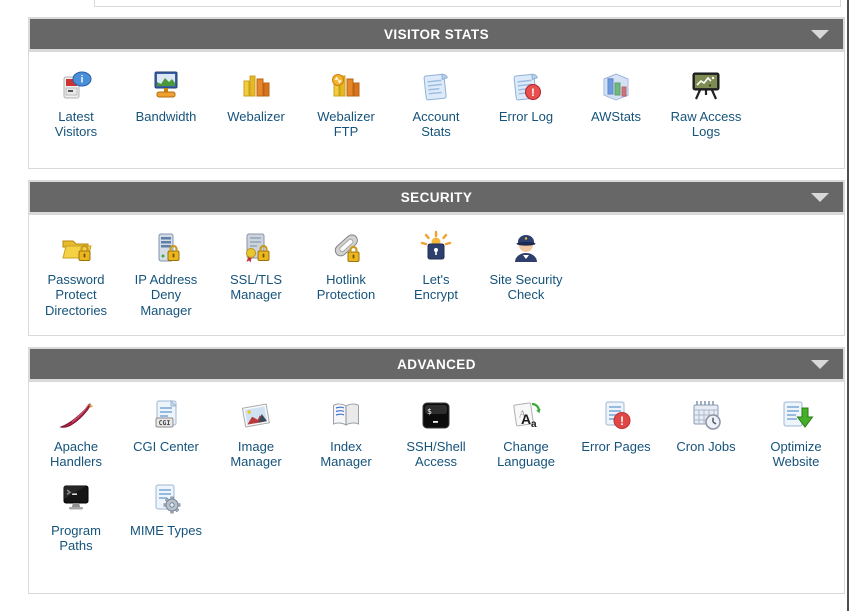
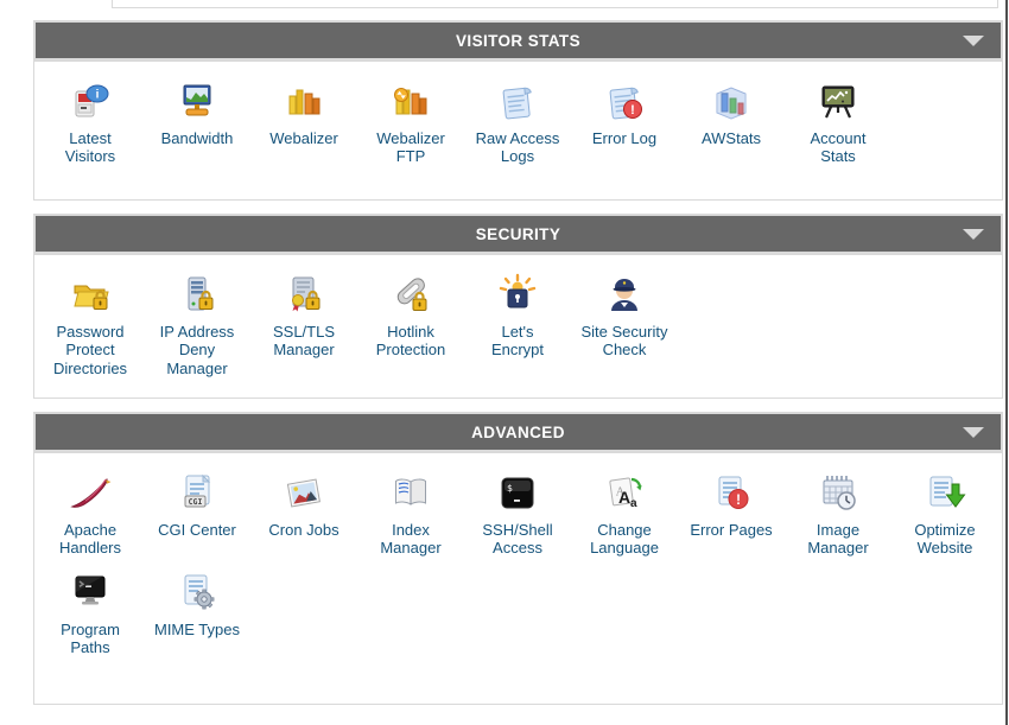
  VISITOR STATS
  i
  Latest Visitors
  Bandwidth
  Webalizer
  Webalizer FTP
- Account Stats
+ Raw Access Logs
  !
  Error Log
  AWStats
- Raw Access Logs
+ Account Stats
  SECURITY
  Password Protect Directories
  IP Address Deny Manager
  SSL/TLS Manager
  Hotlink Protection
  Let's Encrypt
  Site Security Check
  ADVANCED
  Apache Handlers
  CGI
  CGI Center
- Image Manager
+ Cron Jobs
  Index Manager
  $
  SSH/Shell Access
  A
  a
  Change Language
  !
  Error Pages
- Cron Jobs
+ Image Manager
  Optimize Website
  Program Paths
  MIME Types
